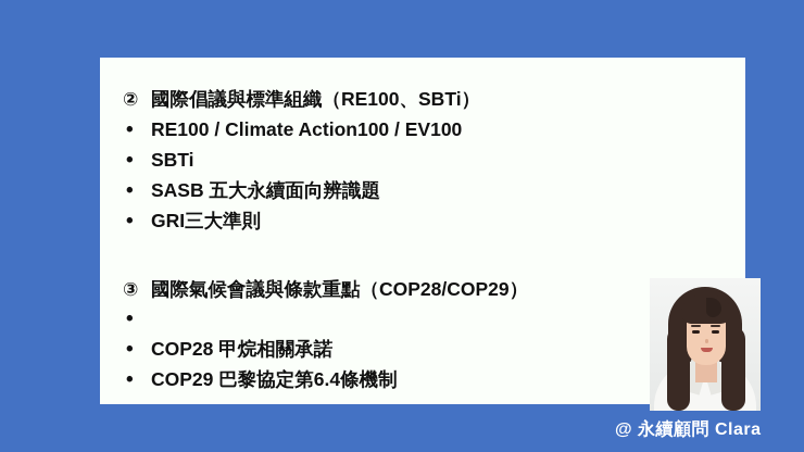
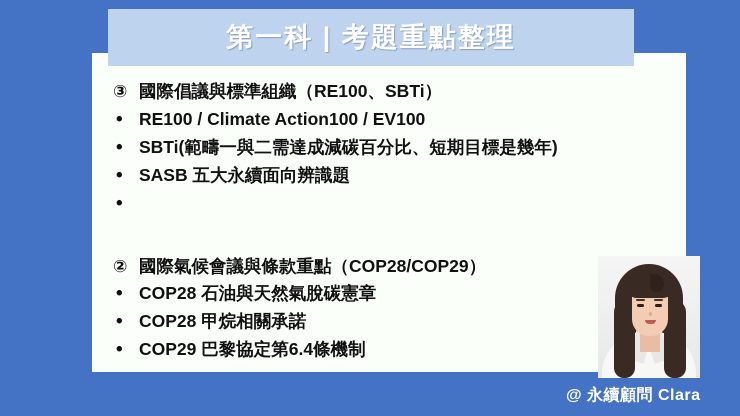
+ 第一科 | 考題重點整理
- ②
+ ③
  國際倡議與標準組織（RE100、SBTi）
  •
  RE100 / Climate Action100 / EV100
  •
  SBTi
+ (範疇一與二需達成減碳百分比、短期目標是幾年)
  •
  SASB 五大永續面向辨識題
  •
- GRI三大準則
- ③
+ ②
  國際氣候會議與條款重點（COP28/COP29）
  •
+ COP28 石油與天然氣脫碳憲章
  •
  COP28 甲烷相關承諾
  •
  COP29 巴黎協定第6.4條機制
  @ 永續顧問 Clara
